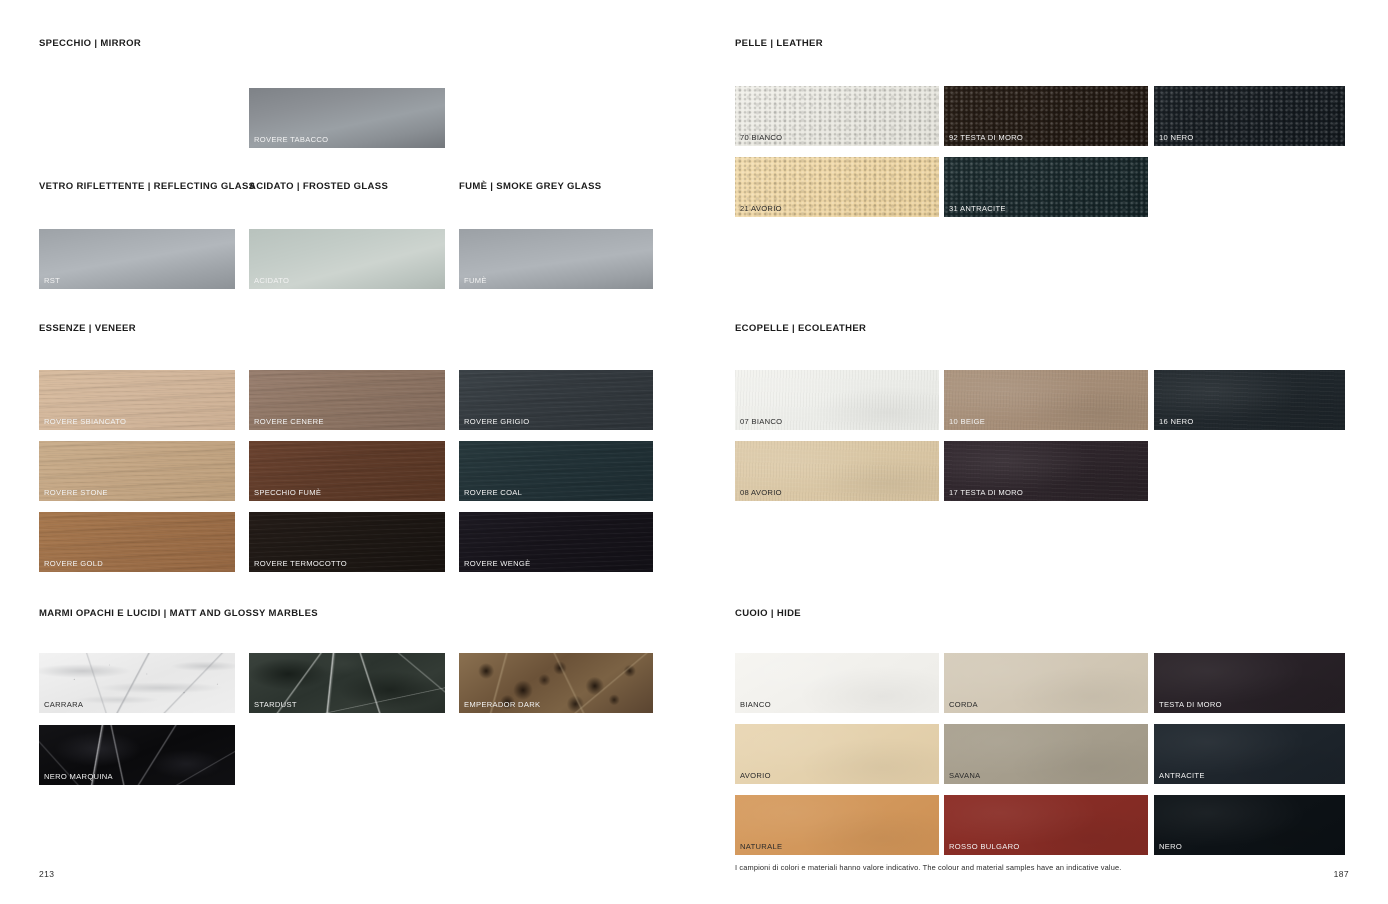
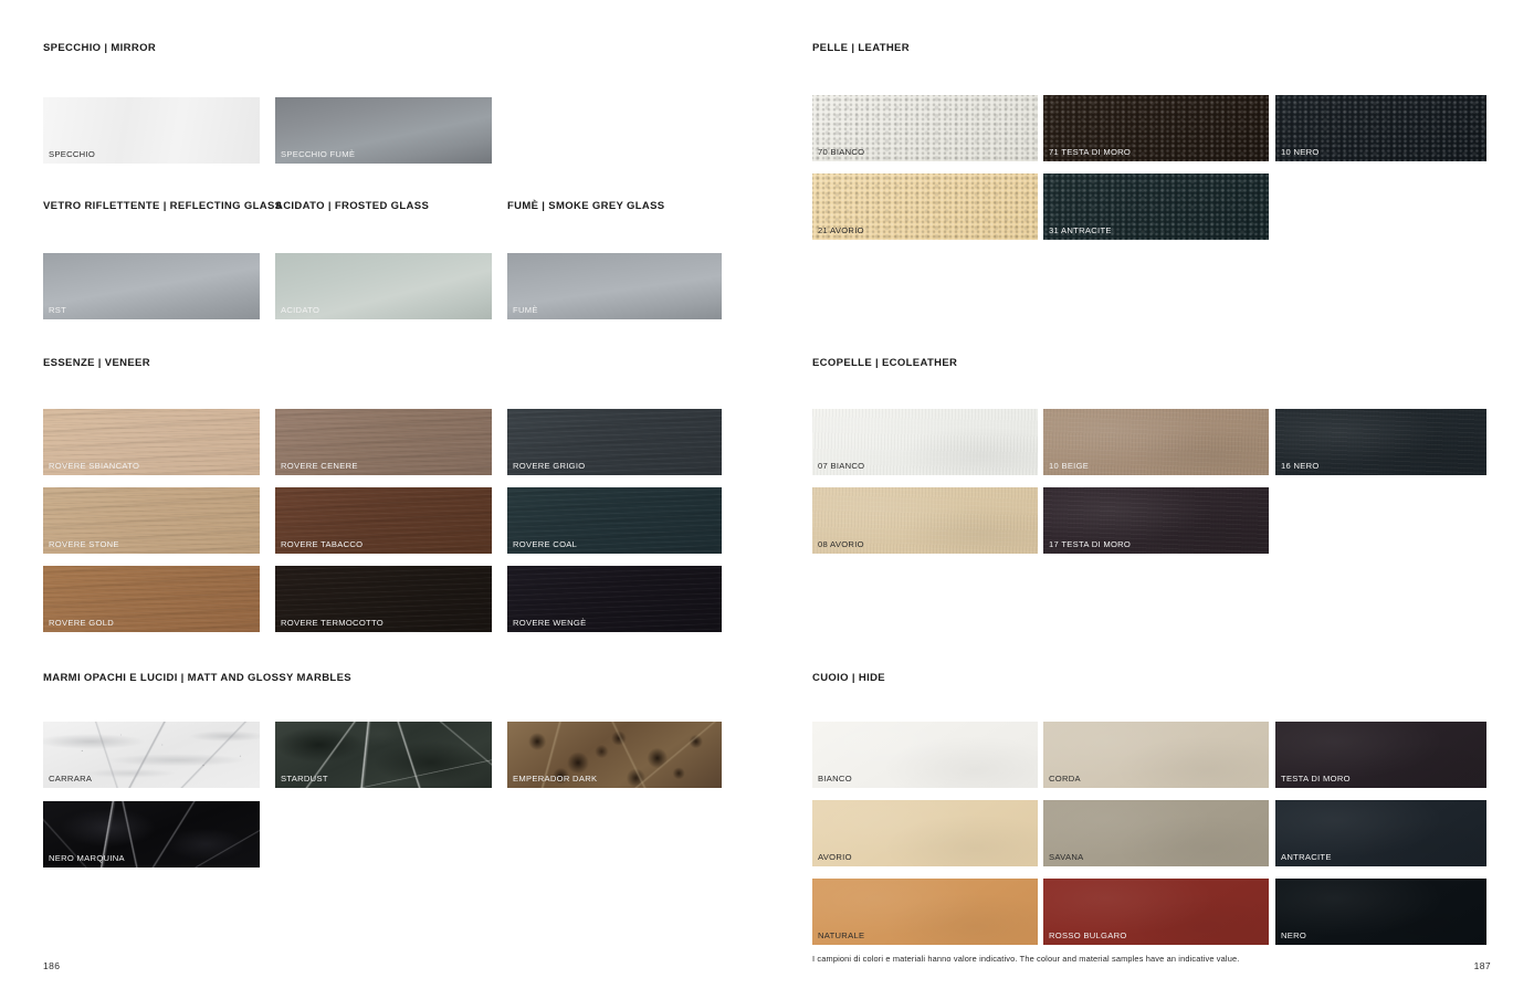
  SPECCHIO | MIRROR
+ SPECCHIO
- ROVERE TABACCO
+ SPECCHIO FUMÈ
  VETRO RIFLETTENTE | REFLECTING GLASS
  ACIDATO | FROSTED GLASS
  FUMÈ | SMOKE GREY GLASS
  RST
  ACIDATO
  FUMÈ
  ESSENZE | VENEER
  ROVERE SBIANCATO
  ROVERE CENERE
  ROVERE GRIGIO
  ROVERE STONE
- SPECCHIO FUMÈ
+ ROVERE TABACCO
  ROVERE COAL
  ROVERE GOLD
  ROVERE TERMOCOTTO
  ROVERE WENGÈ
  MARMI OPACHI E LUCIDI | MATT AND GLOSSY MARBLES
  CARRARA
  STARDUST
  EMPERADOR DARK
  NERO MARQUINA
  PELLE | LEATHER
  70 BIANCO
- 92 TESTA DI MORO
+ 71 TESTA DI MORO
  10 NERO
  21 AVORIO
  31 ANTRACITE
  ECOPELLE | ECOLEATHER
  07 BIANCO
  10 BEIGE
  16 NERO
  08 AVORIO
  17 TESTA DI MORO
  CUOIO | HIDE
  BIANCO
  CORDA
  TESTA DI MORO
  AVORIO
  SAVANA
  ANTRACITE
  NATURALE
  ROSSO BULGARO
  NERO
  I campioni di colori e materiali hanno valore indicativo. The colour and material samples have an indicative value.
- 213
+ 186
  187
